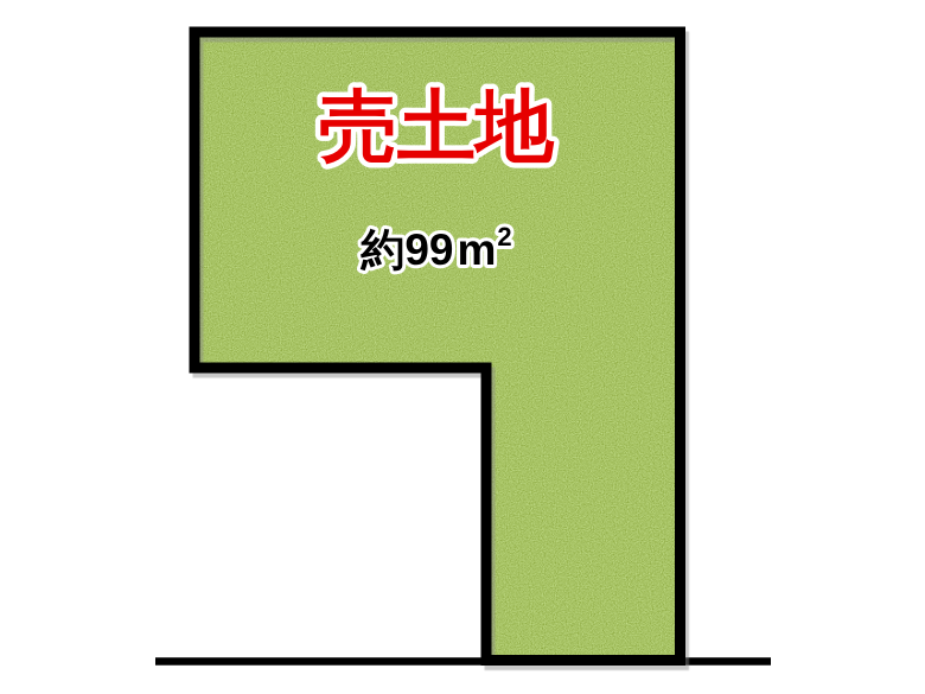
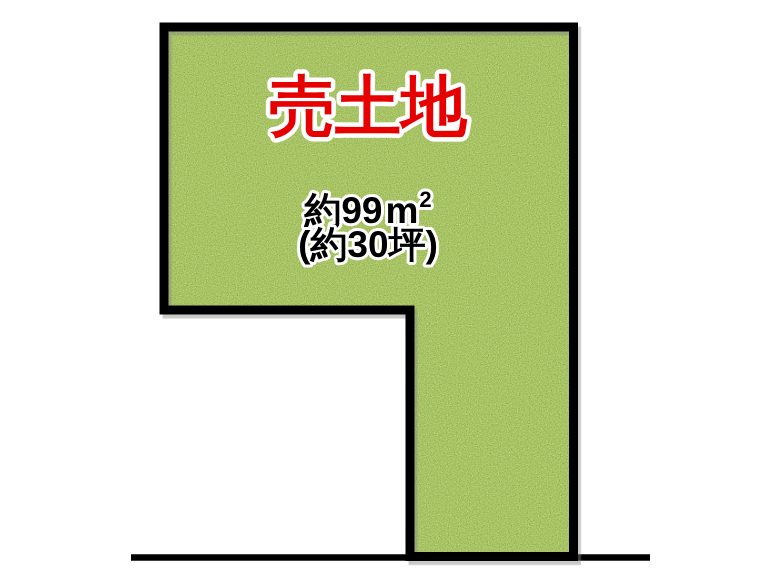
  売土地
  約99m2
+ (約30坪)
